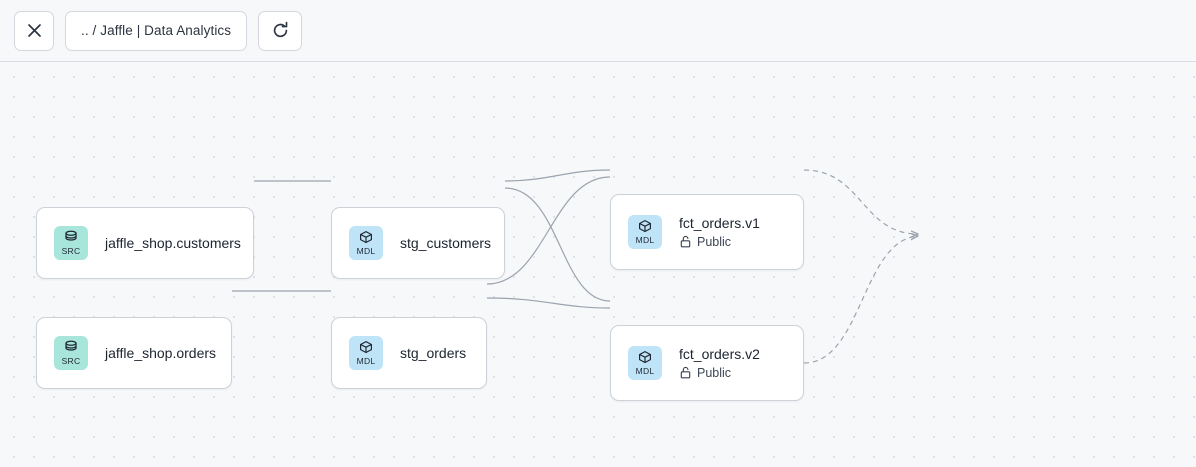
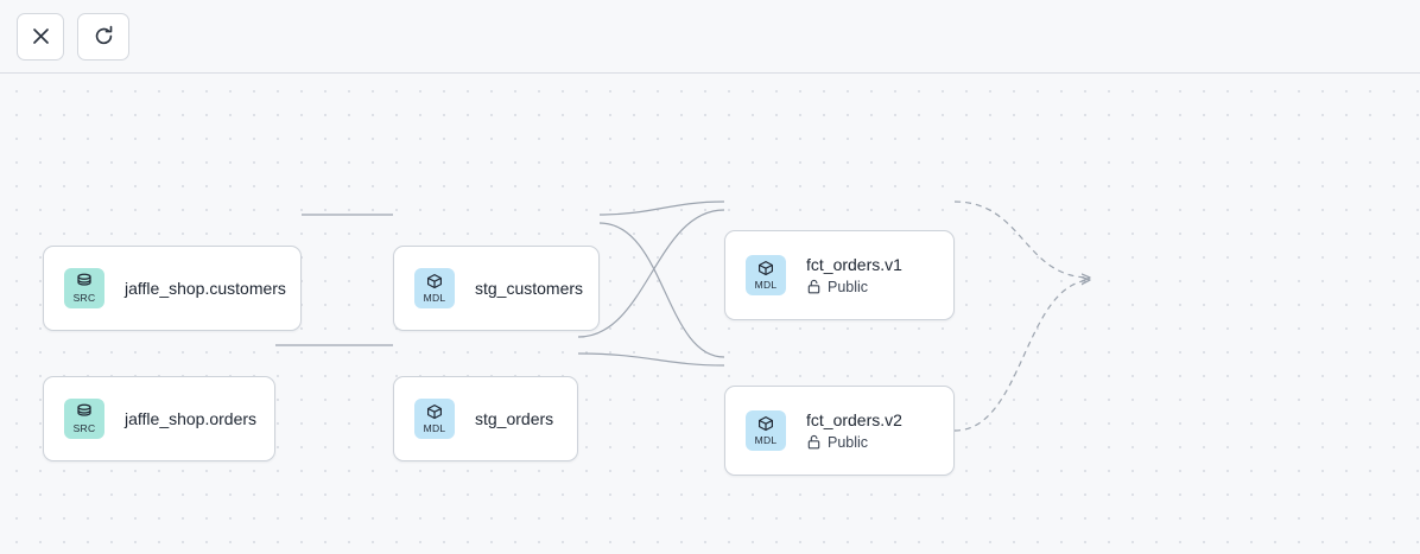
- .. / Jaffle | Data Analytics
  SRC
  jaffle_shop.customers
  SRC
  jaffle_shop.orders
  MDL
  stg_customers
  MDL
  stg_orders
  MDL
  fct_orders.v1
  Public
  MDL
  fct_orders.v2
  Public
